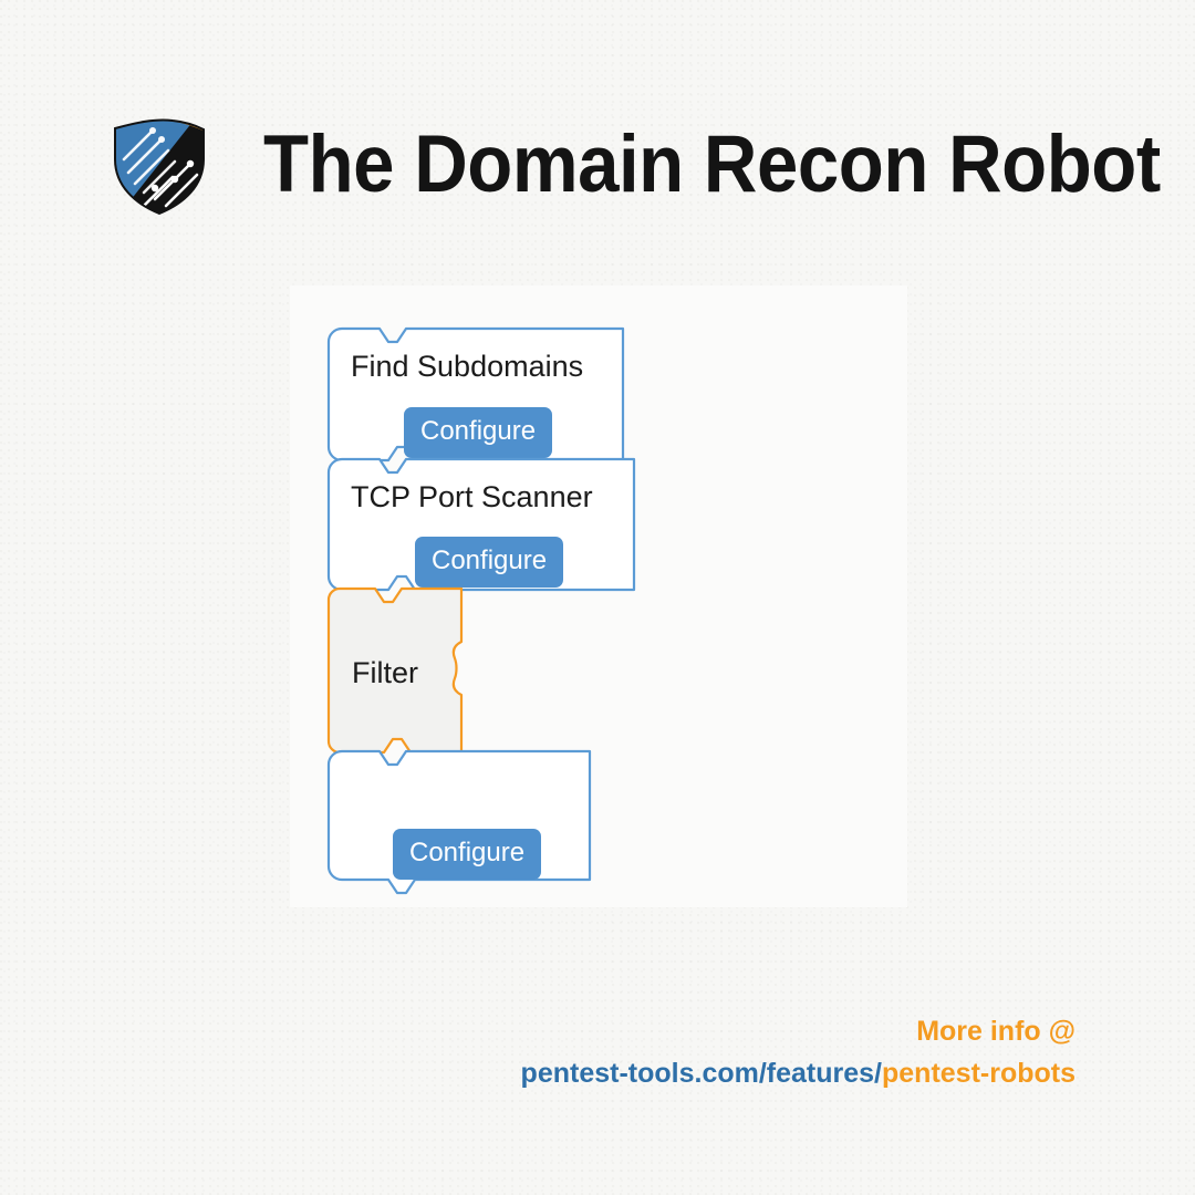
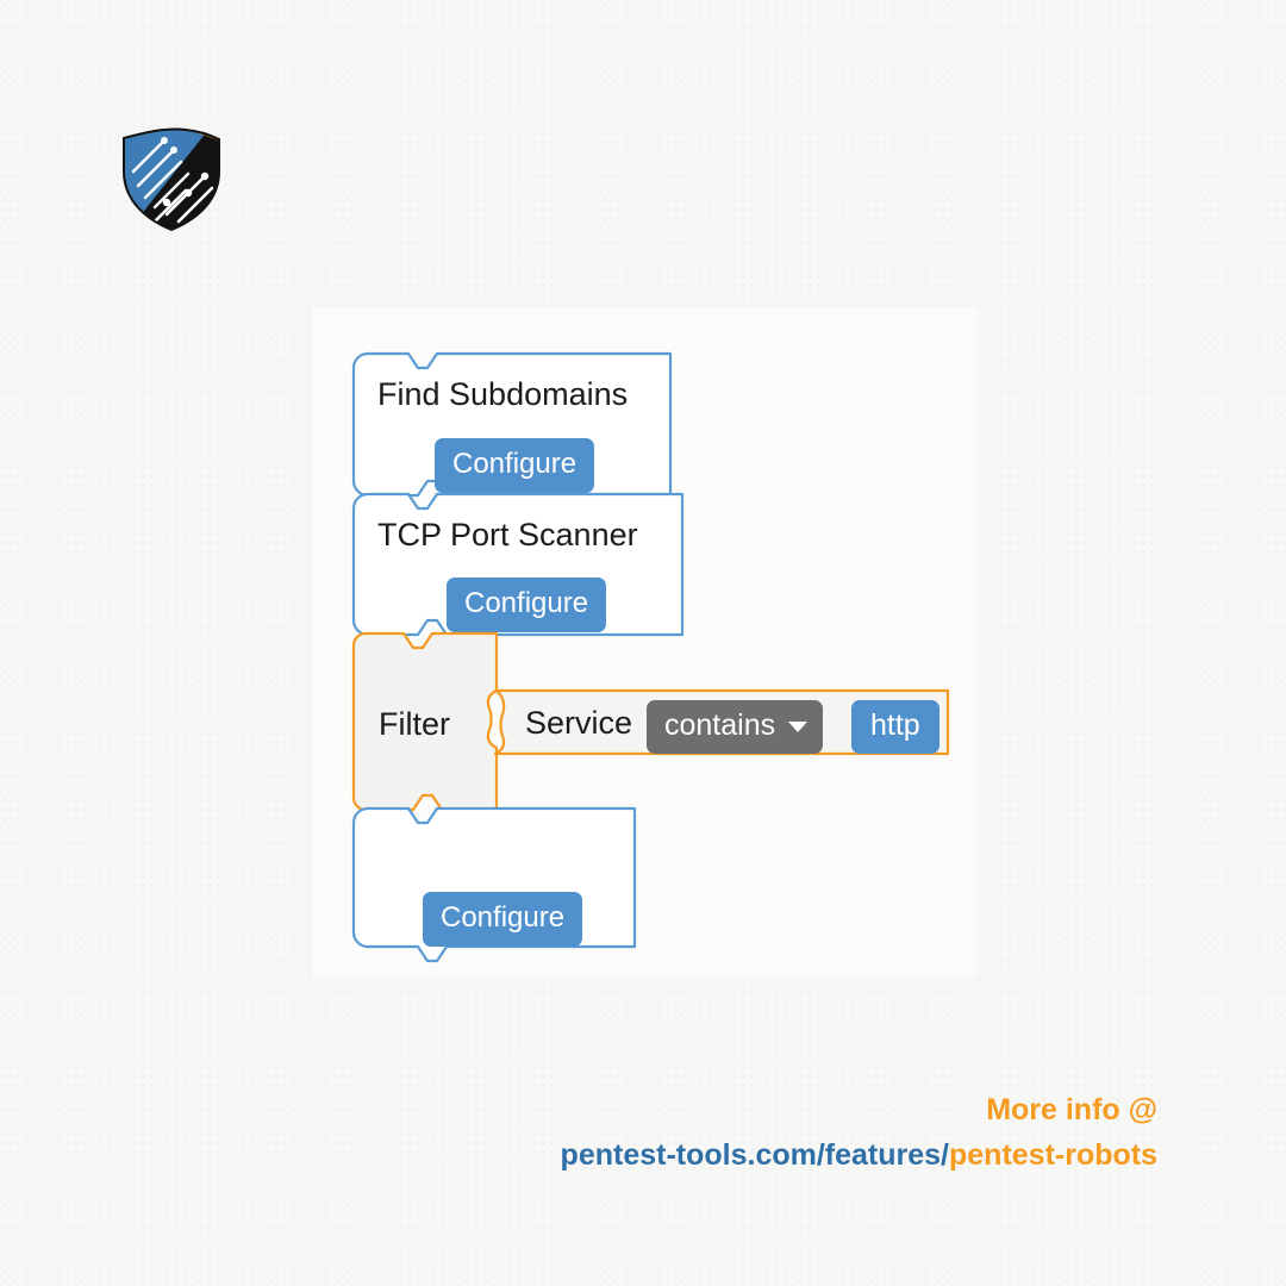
- The Domain Recon Robot
  Find Subdomains
  Configure
  TCP Port Scanner
  Configure
  Filter
+ Service
+ contains
+ http
  Configure
  More info @
  pentest-tools.com/features/pentest-robots
